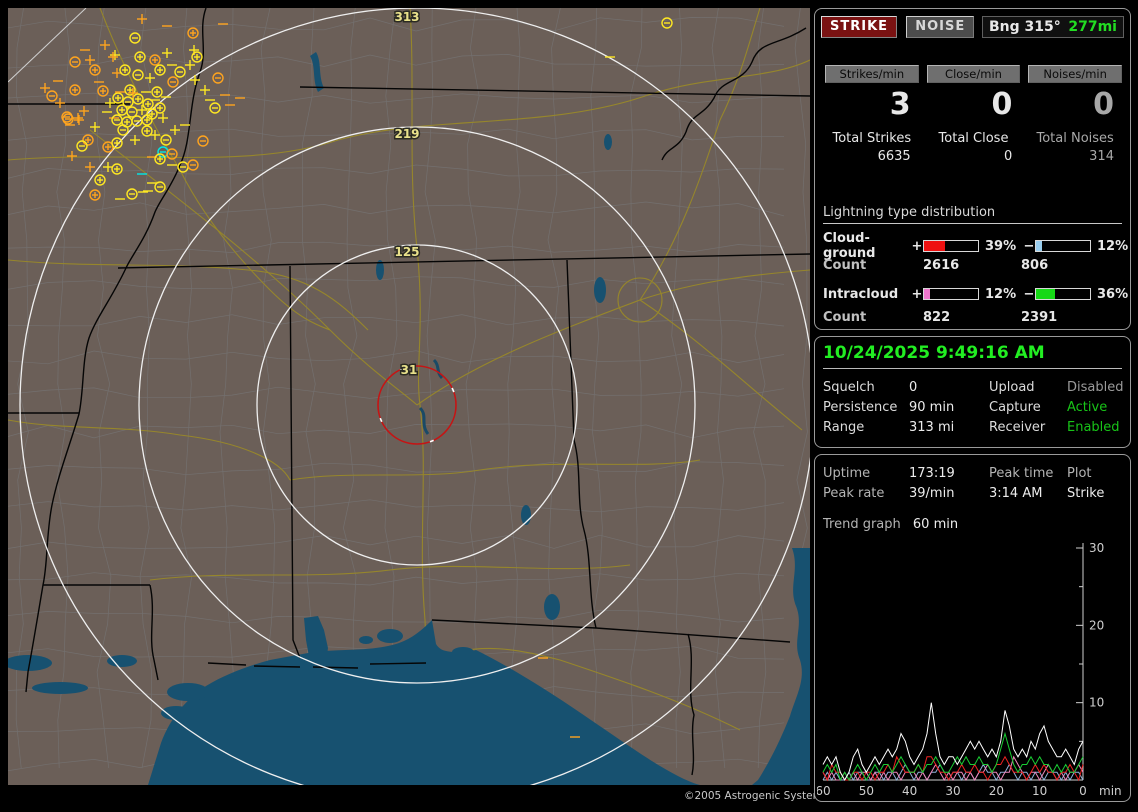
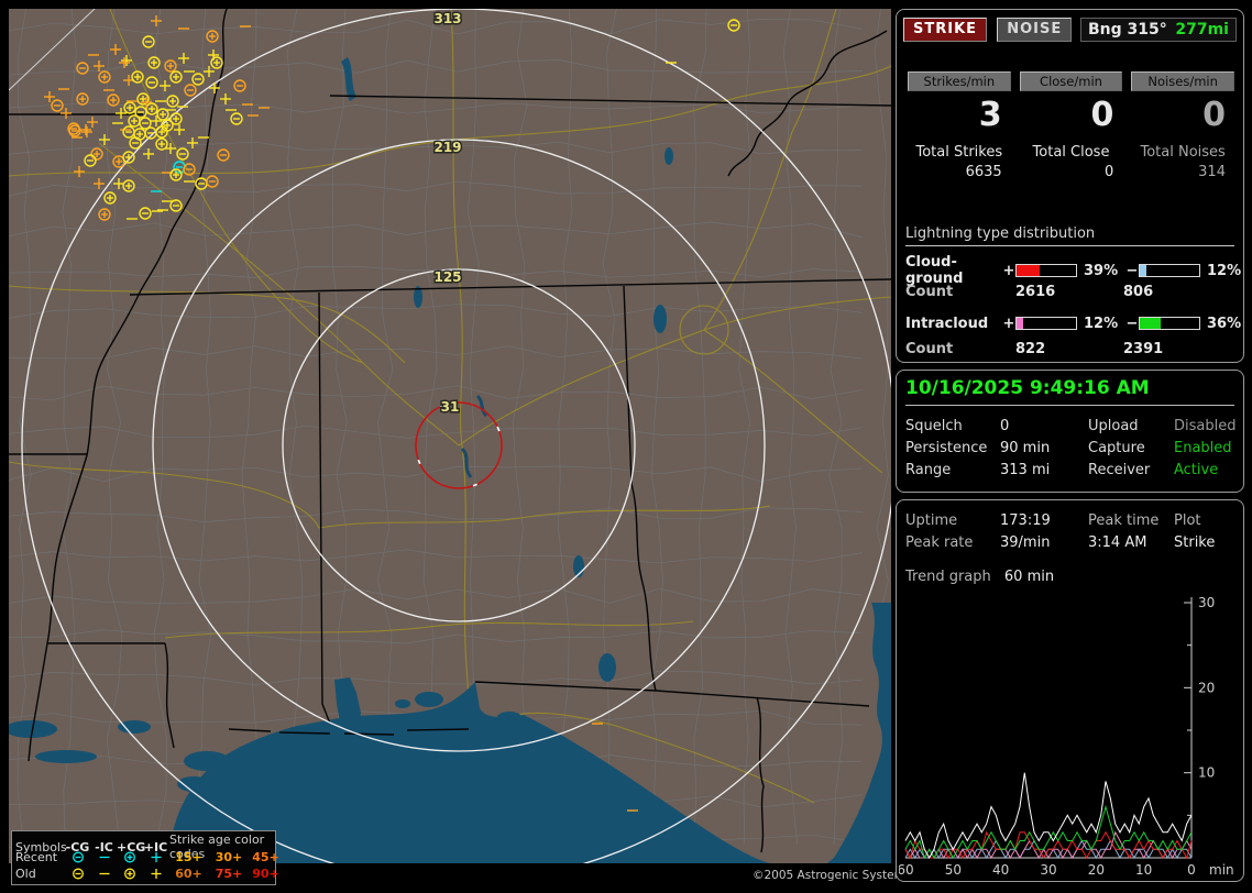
  313
  219
  125
  31
+ Symbols
+ -CG
+ -IC
+ +CG
+ +IC
+ Strike age color codes
+ Recent
+ 15+
+ 30+
+ 45+
+ Old
+ 60+
+ 75+
+ 90+
  ©2005 Astrogenic Syste
  STRIKE NOISE
  Bng 315°
  277mi
  Strikes/min
  3
  Total Strikes
  6635
  Close/min
  0
  Total Close
  0
  Noises/min
  0
  Total Noises
  314
  Lightning type distribution
  Cloud-ground
  +
  39%
  −
  12%
  Count
  2616
  806
  Intracloud
  +
  12%
  −
  36%
  Count
  822
  2391
- 10/24/2025 9:49:16 AM
+ 10/16/2025 9:49:16 AM
  Squelch
  0
  Upload
  Disabled
  Persistence
  90 min
  Capture
- Active
+ Enabled
  Range
  313 mi
  Receiver
- Enabled
+ Active
  Uptime
  173:19
  Peak time
  Plot
  Peak rate
  39/min
  3:14 AM
  Strike
  Trend graph 60 min
  10
  20
  30
  60
  50
  40
  30
  20
  10
  0
  min
